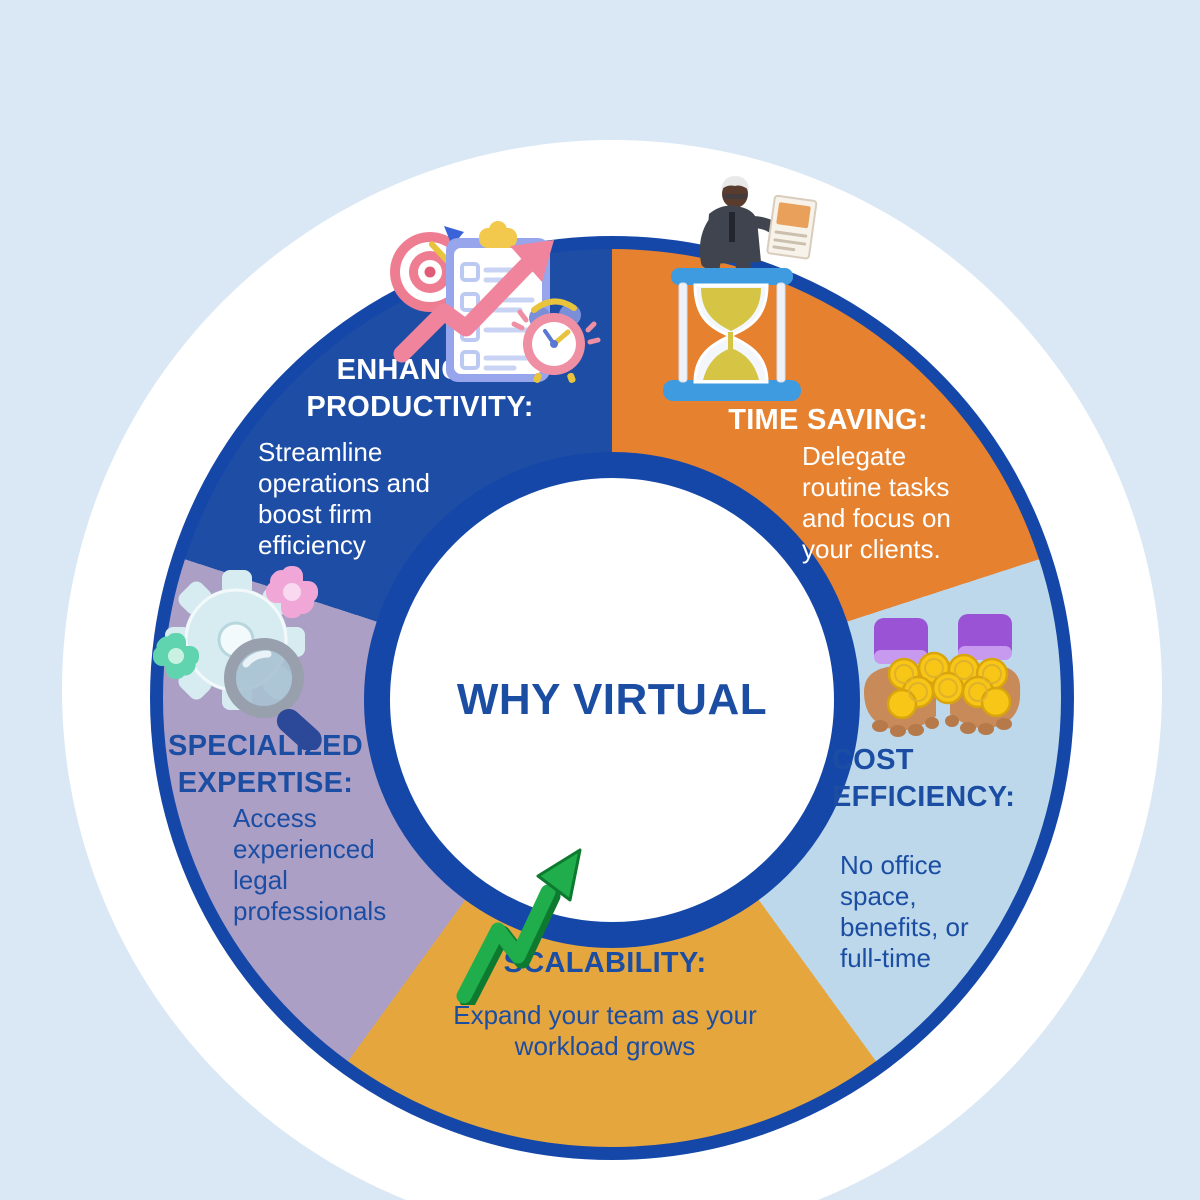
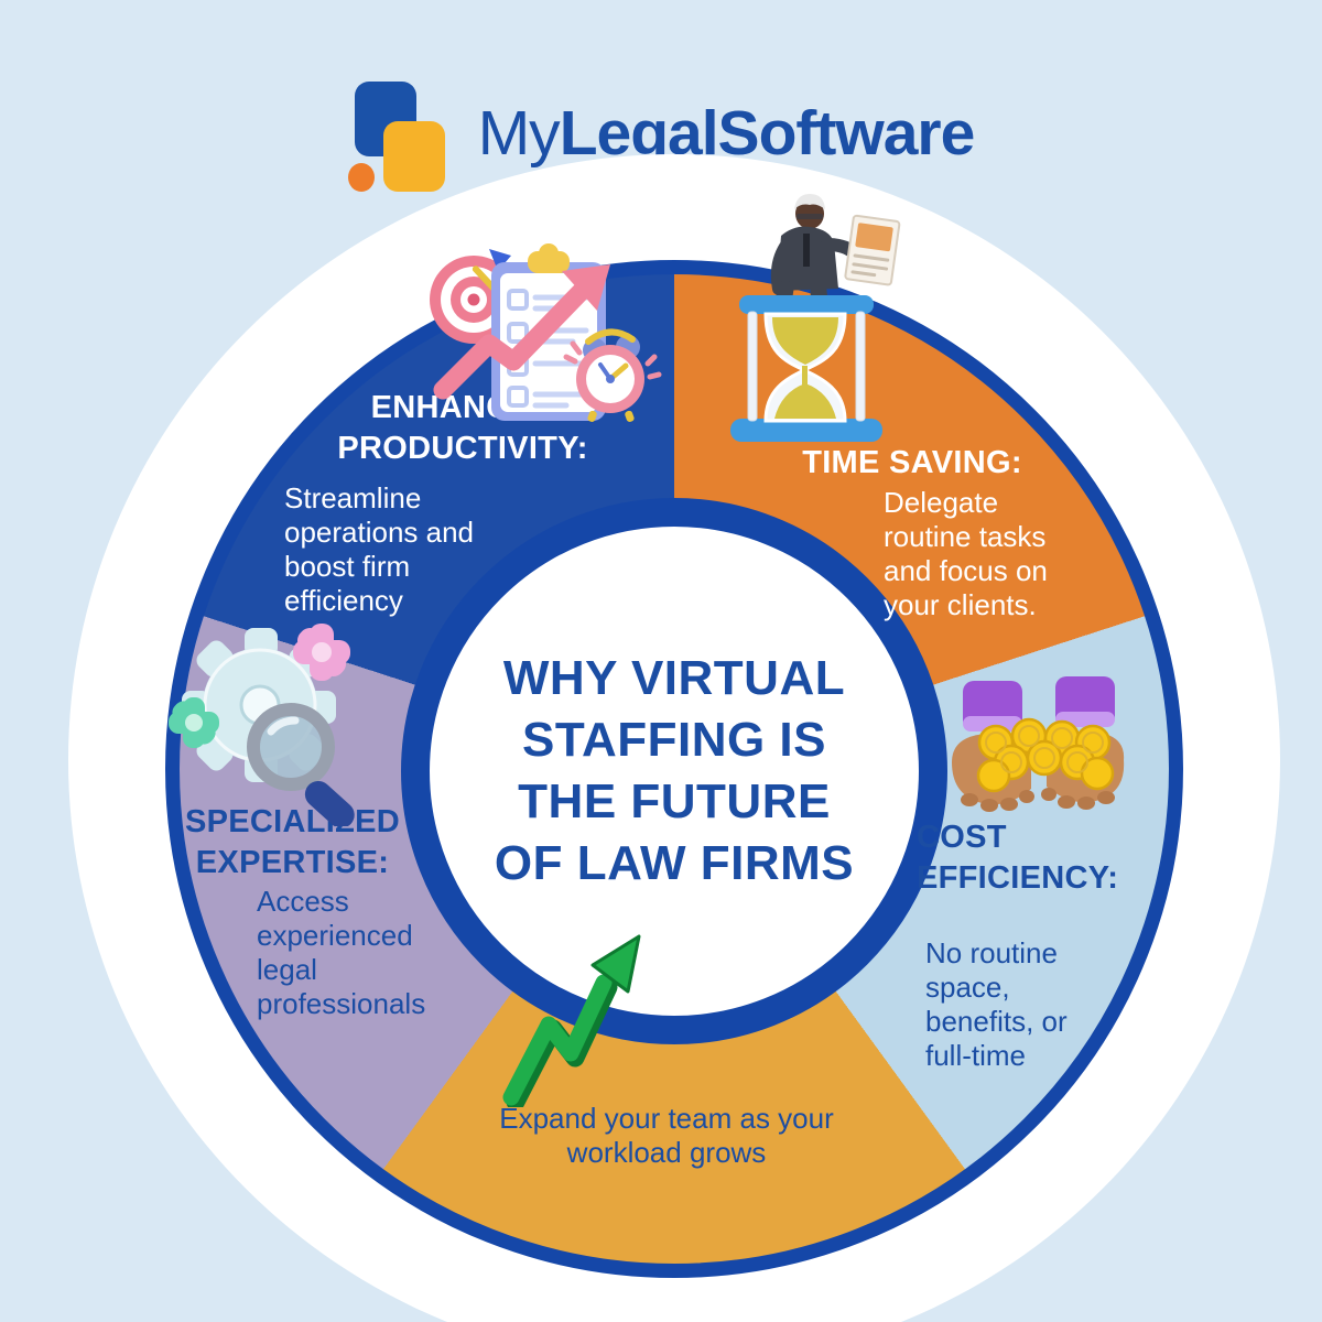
+ MyLegalSoftware
  WHY VIRTUAL
+ STAFFING IS
+ THE FUTURE
+ OF LAW FIRMS
  ENHAN PRODUCTIVITY:
  Streamline operations and boost firm efficiency
  TIME SAVING:
  Delegate routine tasks and focus on your clients.
  COST EFFICIENCY:
- No office space, benefits, or full-time
+ No routine space, benefits, or full-time
- SCALABILITY:
  Expand your team as your workload grows
  SPECIALED EXPERTISE:
  Access experienced legal professionals
